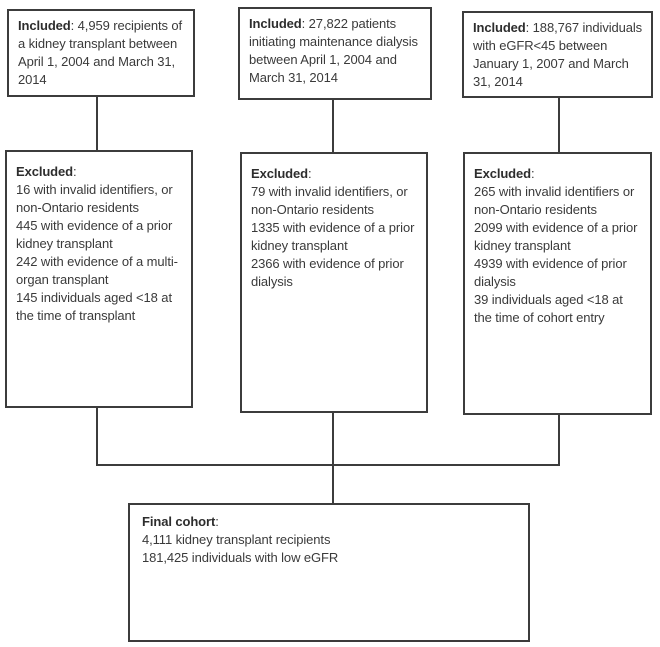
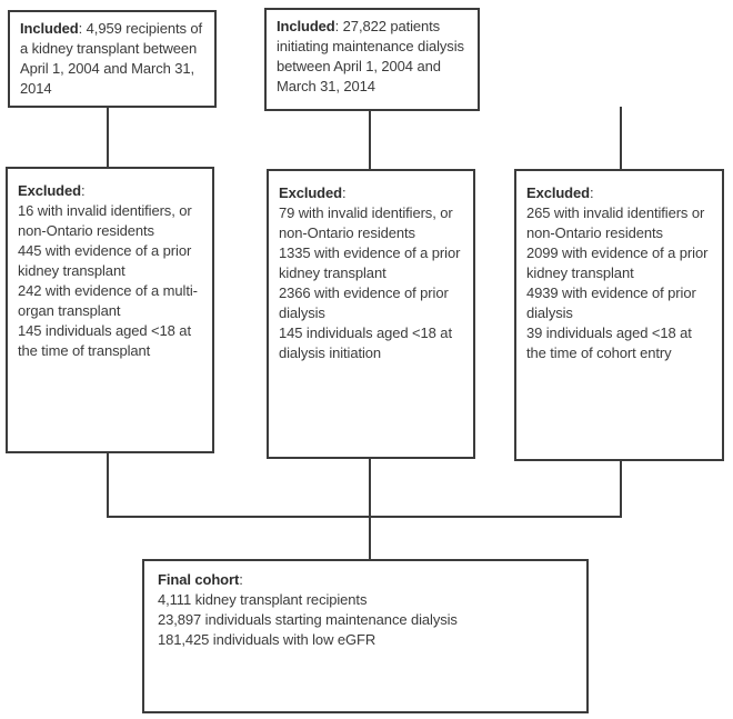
  Included: 4,959 recipients of a kidney transplant between April 1, 2004 and March 31, 2014
  Included: 27,822 patients initiating maintenance dialysis between April 1, 2004 and March 31, 2014
- Included: 188,767 individuals with eGFR<45 between January 1, 2007 and March 31, 2014
  Excluded:
  16 with invalid identifiers, or non-Ontario residents
  445 with evidence of a prior kidney transplant
  242 with evidence of a multi-organ transplant
  145 individuals aged <18 at the time of transplant
  Excluded:
  79 with invalid identifiers, or non-Ontario residents
  1335 with evidence of a prior kidney transplant
  2366 with evidence of prior dialysis
+ 145 individuals aged <18 at dialysis initiation
  Excluded:
  265 with invalid identifiers or non-Ontario residents
  2099 with evidence of a prior kidney transplant
  4939 with evidence of prior dialysis
  39 individuals aged <18 at the time of cohort entry
  Final cohort:
  4,111 kidney transplant recipients
+ 23,897 individuals starting maintenance dialysis
  181,425 individuals with low eGFR
